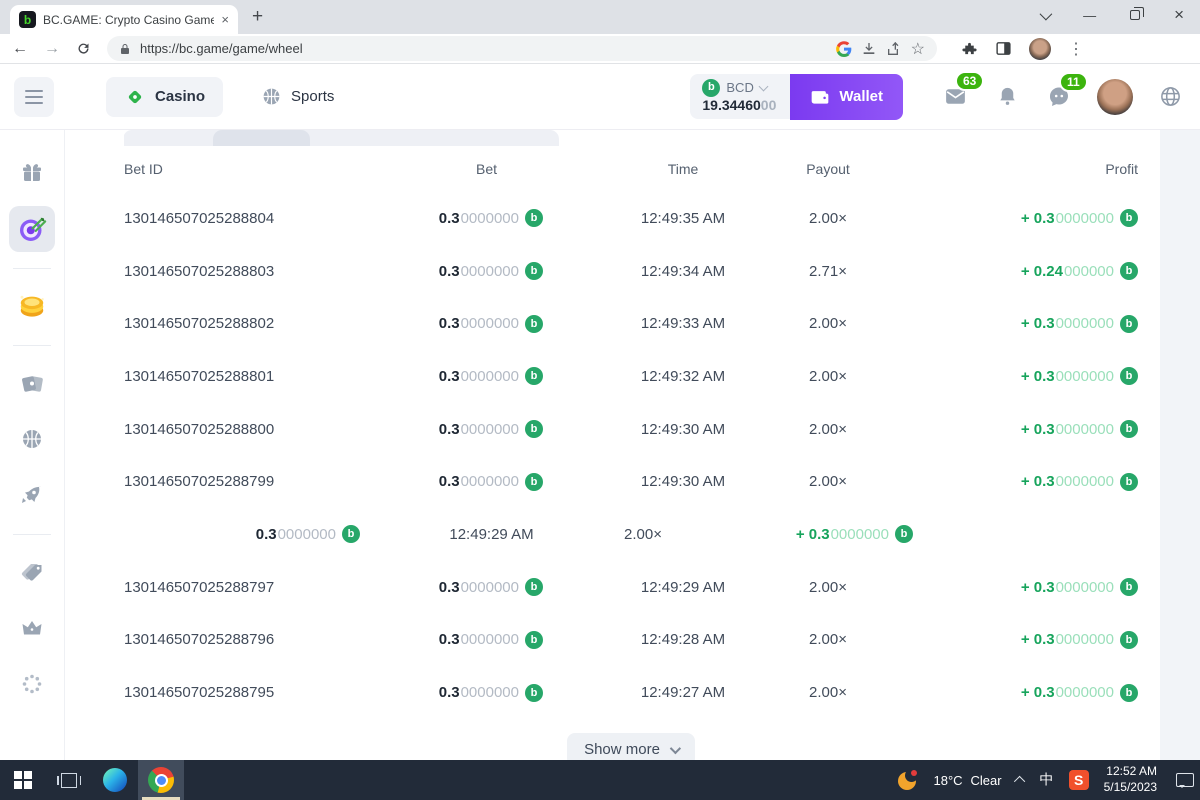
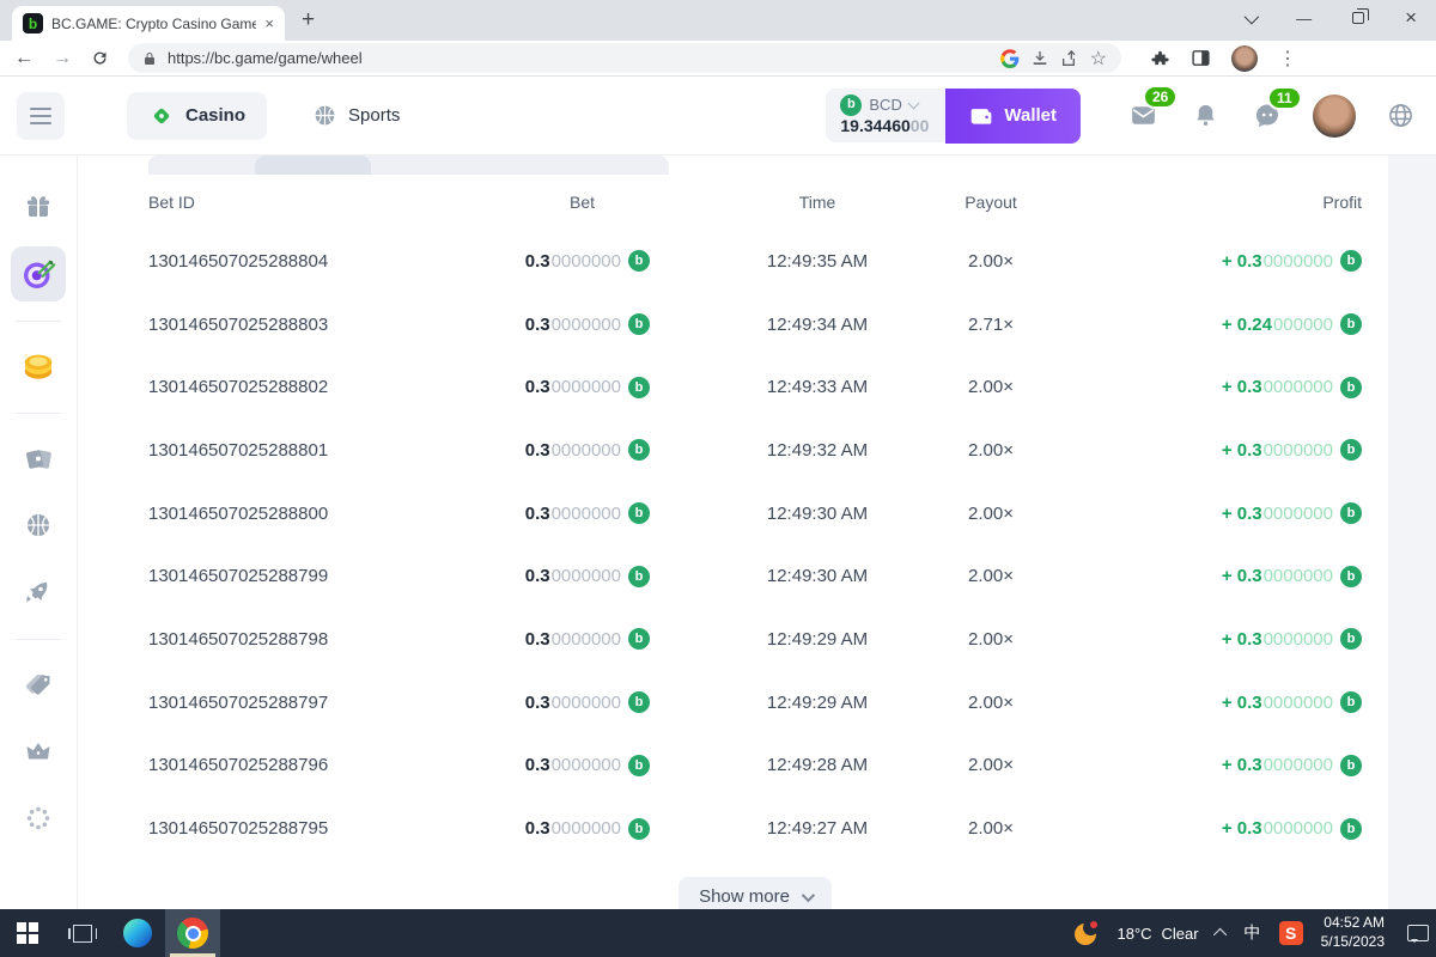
  b
  BC.GAME: Crypto Casino Game
  ×
  +
  —
  ×
  ←
  →
  https://bc.game/game/wheel
  ☆
  ⋮
  Casino
  Sports
  BCD
  19.3446000
  Wallet
- 63
+ 26
  11
  Bet ID
  Bet
  Time
  Payout
  Profit
  130146507025288804
  0.3
  0000000
  12:49:35 AM
  2.00×
  + 0.3
  0000000
  130146507025288803
  0.3
  0000000
  12:49:34 AM
  2.71×
  + 0.24
  000000
  130146507025288802
  0.3
  0000000
  12:49:33 AM
  2.00×
  + 0.3
  0000000
  130146507025288801
  0.3
  0000000
  12:49:32 AM
  2.00×
  + 0.3
  0000000
  130146507025288800
  0.3
  0000000
  12:49:30 AM
  2.00×
  + 0.3
  0000000
  130146507025288799
  0.3
  0000000
  12:49:30 AM
  2.00×
  + 0.3
  0000000
+ 130146507025288798
  0.3
  0000000
  12:49:29 AM
  2.00×
  + 0.3
  0000000
  130146507025288797
  0.3
  0000000
  12:49:29 AM
  2.00×
  + 0.3
  0000000
  130146507025288796
  0.3
  0000000
  12:49:28 AM
  2.00×
  + 0.3
  0000000
  130146507025288795
  0.3
  0000000
  12:49:27 AM
  2.00×
  + 0.3
  0000000
  Show more
  18°C
  Clear
  中
  S
- 12:52 AM
+ 04:52 AM
  5/15/2023
